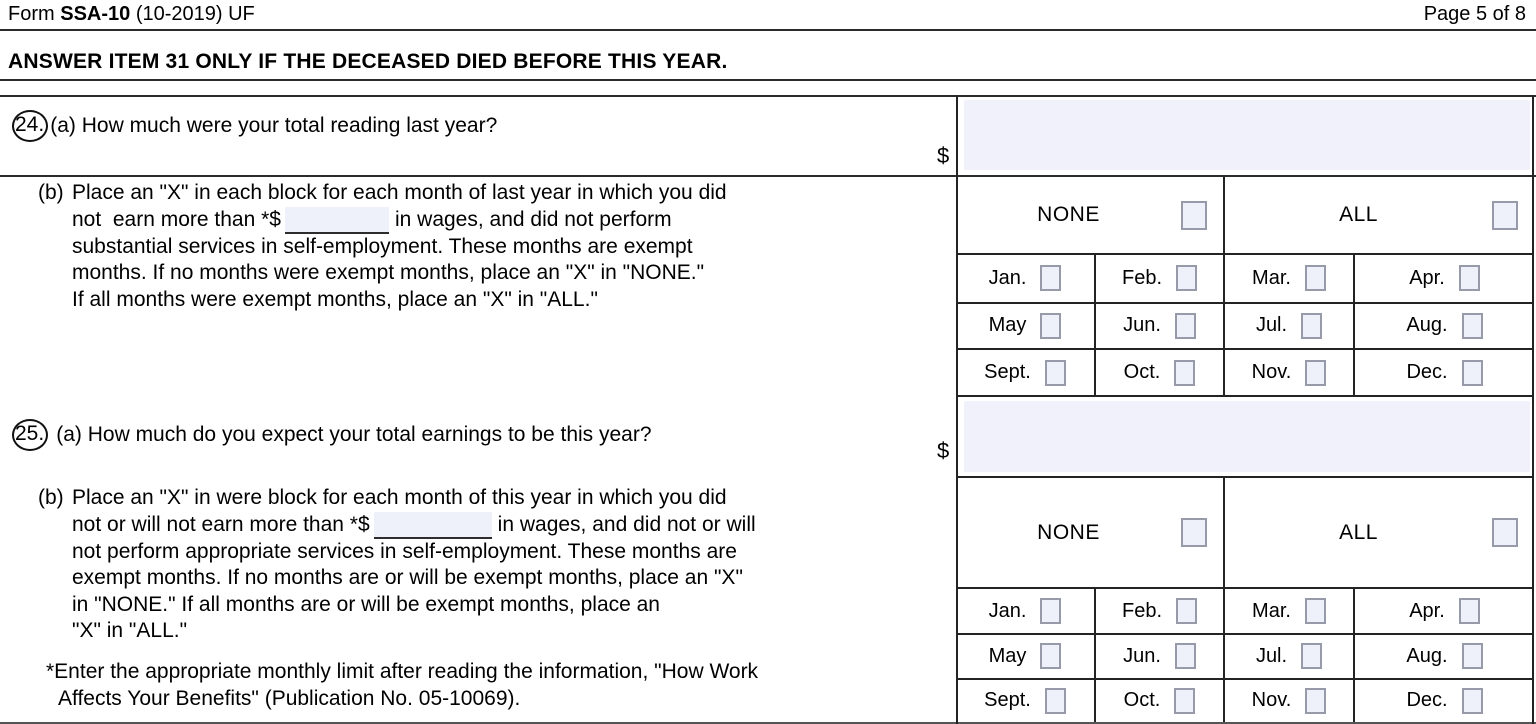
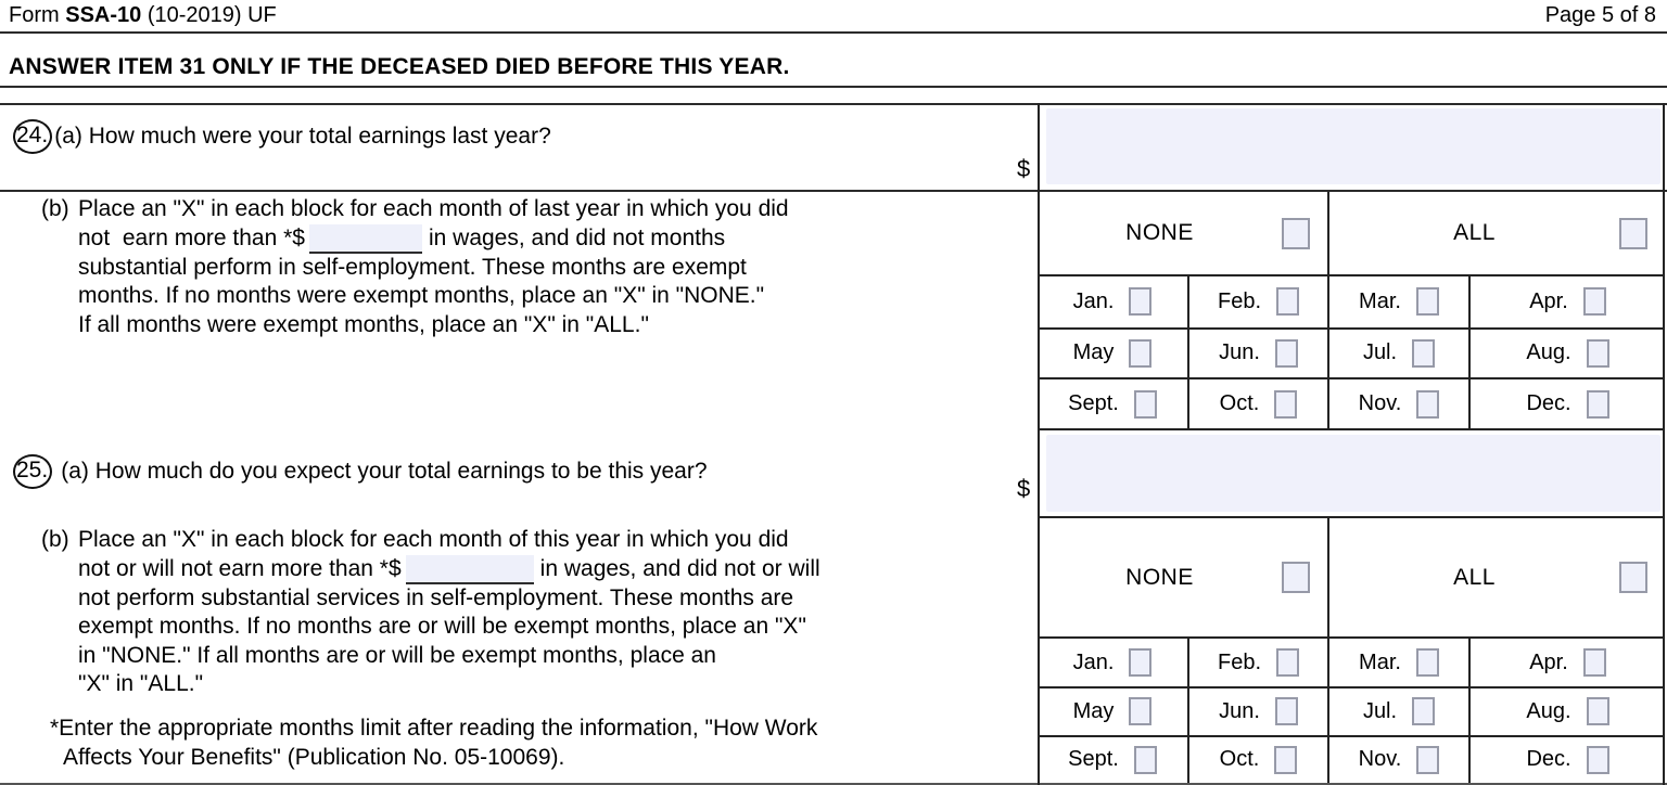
  Form SSA-10 (10-2019) UF
  Page 5 of 8
  ANSWER ITEM 31 ONLY IF THE DECEASED DIED BEFORE THIS YEAR.
  24.
  (a)
- How much were your total reading last year?
+ How much were your total earnings last year?
  $
  (b)
  Place an "X" in each block for each month of last year in which you did
- not earn more than *$ in wages, and did not perform
+ not earn more than *$ in wages, and did not months
- substantial services in self-employment. These months are exempt
+ substantial perform in self-employment. These months are exempt
  months. If no months were exempt months, place an "X" in "NONE."
  If all months were exempt months, place an "X" in "ALL."
  NONE
  ALL
  Jan.
  Feb.
  Mar.
  Apr.
  May
  Jun.
  Jul.
  Aug.
  Sept.
  Oct.
  Nov.
  Dec.
  25.
  (a)
  How much do you expect your total earnings to be this year?
  $
  (b)
- Place an "X" in were block for each month of this year in which you did
+ Place an "X" in each block for each month of this year in which you did
  not or will not earn more than *$ in wages, and did not or will
- not perform appropriate services in self-employment. These months are
+ not perform substantial services in self-employment. These months are
  exempt months. If no months are or will be exempt months, place an "X"
  in "NONE." If all months are or will be exempt months, place an
  "X" in "ALL."
- *Enter the appropriate monthly limit after reading the information, "How Work
+ *Enter the appropriate months limit after reading the information, "How Work
  Affects Your Benefits" (Publication No. 05-10069).
  NONE
  ALL
  Jan.
  Feb.
  Mar.
  Apr.
  May
  Jun.
  Jul.
  Aug.
  Sept.
  Oct.
  Nov.
  Dec.
